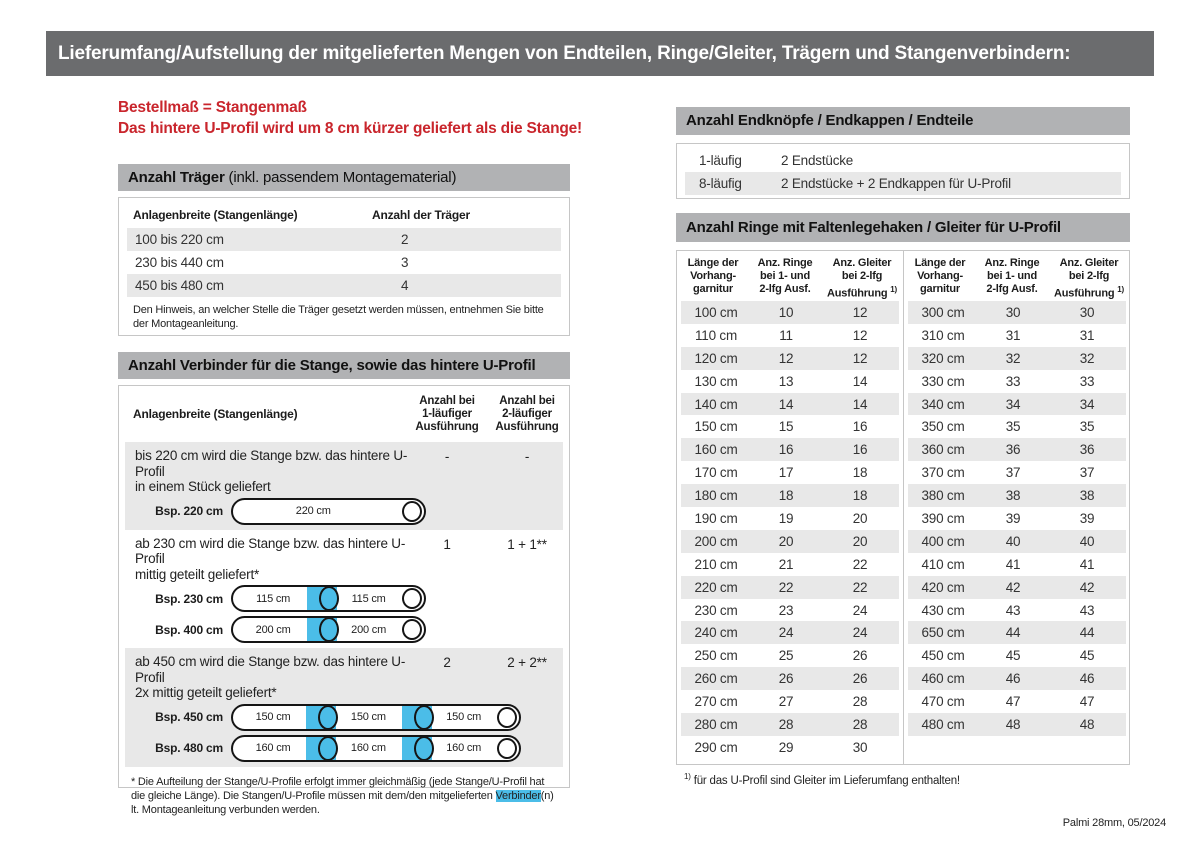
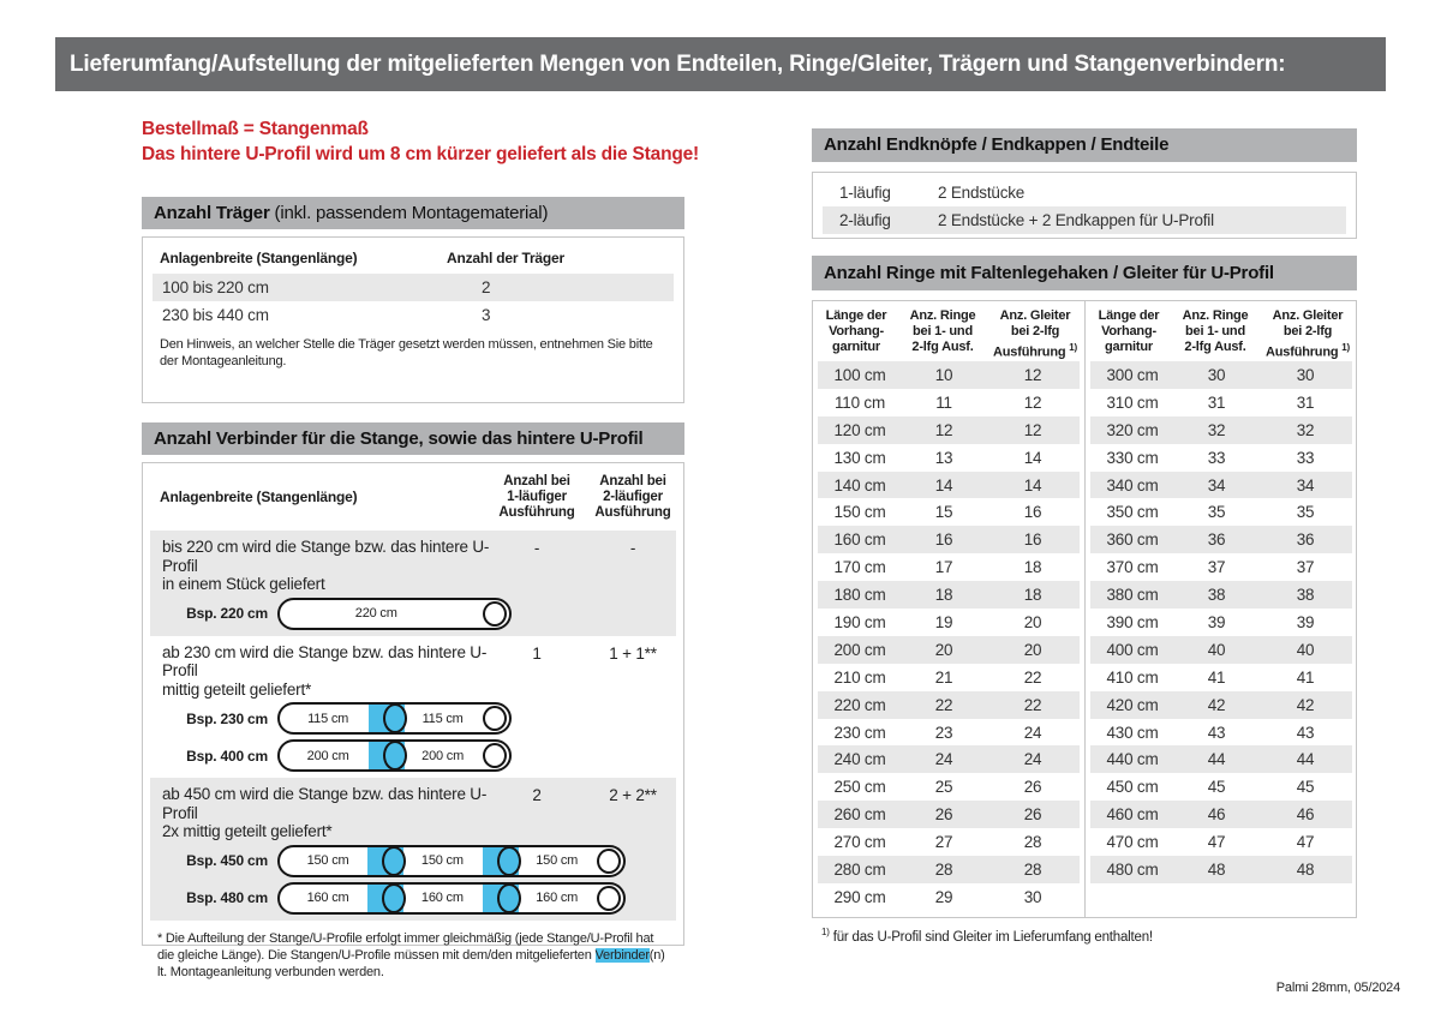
  Lieferumfang/Aufstellung der mitgelieferten Mengen von Endteilen, Ringe/Gleiter, Trägern und Stangenverbindern:
  Bestellmaß = Stangenmaß
  Das hintere U-Profil wird um 8 cm kürzer geliefert als die Stange!
  Anzahl Träger (inkl. passendem Montagematerial)
  Anlagenbreite (Stangenlänge)
  Anzahl der Träger
  100 bis 220 cm
  2
  230 bis 440 cm
  3
- 450 bis 480 cm
- 4
  Den Hinweis, an welcher Stelle die Träger gesetzt werden müssen, entnehmen Sie bitte der Montageanleitung.
  Anzahl Verbinder für die Stange, sowie das hintere U-Profil
  Anlagenbreite (Stangenlänge)
  Anzahl bei
  1-läufiger
  Ausführung
  Anzahl bei
  2-läufiger
  Ausführung
  bis 220 cm wird die Stange bzw. das hintere U-Profil
  in einem Stück geliefert
  -
  -
  Bsp. 220 cm
  220 cm
  ab 230 cm wird die Stange bzw. das hintere U-Profil
  mittig geteilt geliefert*
  1
  1 + 1**
  Bsp. 230 cm
  115 cm
  115 cm
  Bsp. 400 cm
  200 cm
  200 cm
  ab 450 cm wird die Stange bzw. das hintere U-Profil
  2x mittig geteilt geliefert*
  2
  2 + 2**
  Bsp. 450 cm
  150 cm
  150 cm
  150 cm
  Bsp. 480 cm
  160 cm
  160 cm
  160 cm
  * Die Aufteilung der Stange/U-Profile erfolgt immer gleichmäßig (jede Stange/U-Profil hat die gleiche Länge). Die Stangen/U-Profile müssen mit dem/den mitgelieferten Verbinder(n) lt. Montageanleitung verbunden werden.
  Anzahl Endknöpfe / Endkappen / Endteile
  1-läufig
  2 Endstücke
- 8-läufig
+ 2-läufig
  2 Endstücke + 2 Endkappen für U-Profil
  Anzahl Ringe mit Faltenlegehaken / Gleiter für U-Profil
  Länge der
  Vorhang-
  garnitur
  Anz. Ringe
  bei 1- und
  2-lfg Ausf.
  Anz. Gleiter
  bei 2-lfg
  Ausführung 1)
  100 cm
  10
  12
  110 cm
  11
  12
  120 cm
  12
  12
  130 cm
  13
  14
  140 cm
  14
  14
  150 cm
  15
  16
  160 cm
  16
  16
  170 cm
  17
  18
  180 cm
  18
  18
  190 cm
  19
  20
  200 cm
  20
  20
  210 cm
  21
  22
  220 cm
  22
  22
  230 cm
  23
  24
  240 cm
  24
  24
  250 cm
  25
  26
  260 cm
  26
  26
  270 cm
  27
  28
  280 cm
  28
  28
  290 cm
  29
  30
  Länge der
  Vorhang-
  garnitur
  Anz. Ringe
  bei 1- und
  2-lfg Ausf.
  Anz. Gleiter
  bei 2-lfg
  Ausführung 1)
  300 cm
  30
  30
  310 cm
  31
  31
  320 cm
  32
  32
  330 cm
  33
  33
  340 cm
  34
  34
  350 cm
  35
  35
  360 cm
  36
  36
  370 cm
  37
  37
  380 cm
  38
  38
  390 cm
  39
  39
  400 cm
  40
  40
  410 cm
  41
  41
  420 cm
  42
  42
  430 cm
  43
  43
- 650 cm
+ 440 cm
  44
  44
  450 cm
  45
  45
  460 cm
  46
  46
  470 cm
  47
  47
  480 cm
  48
  48
  1) für das U-Profil sind Gleiter im Lieferumfang enthalten!
  Palmi 28mm, 05/2024
